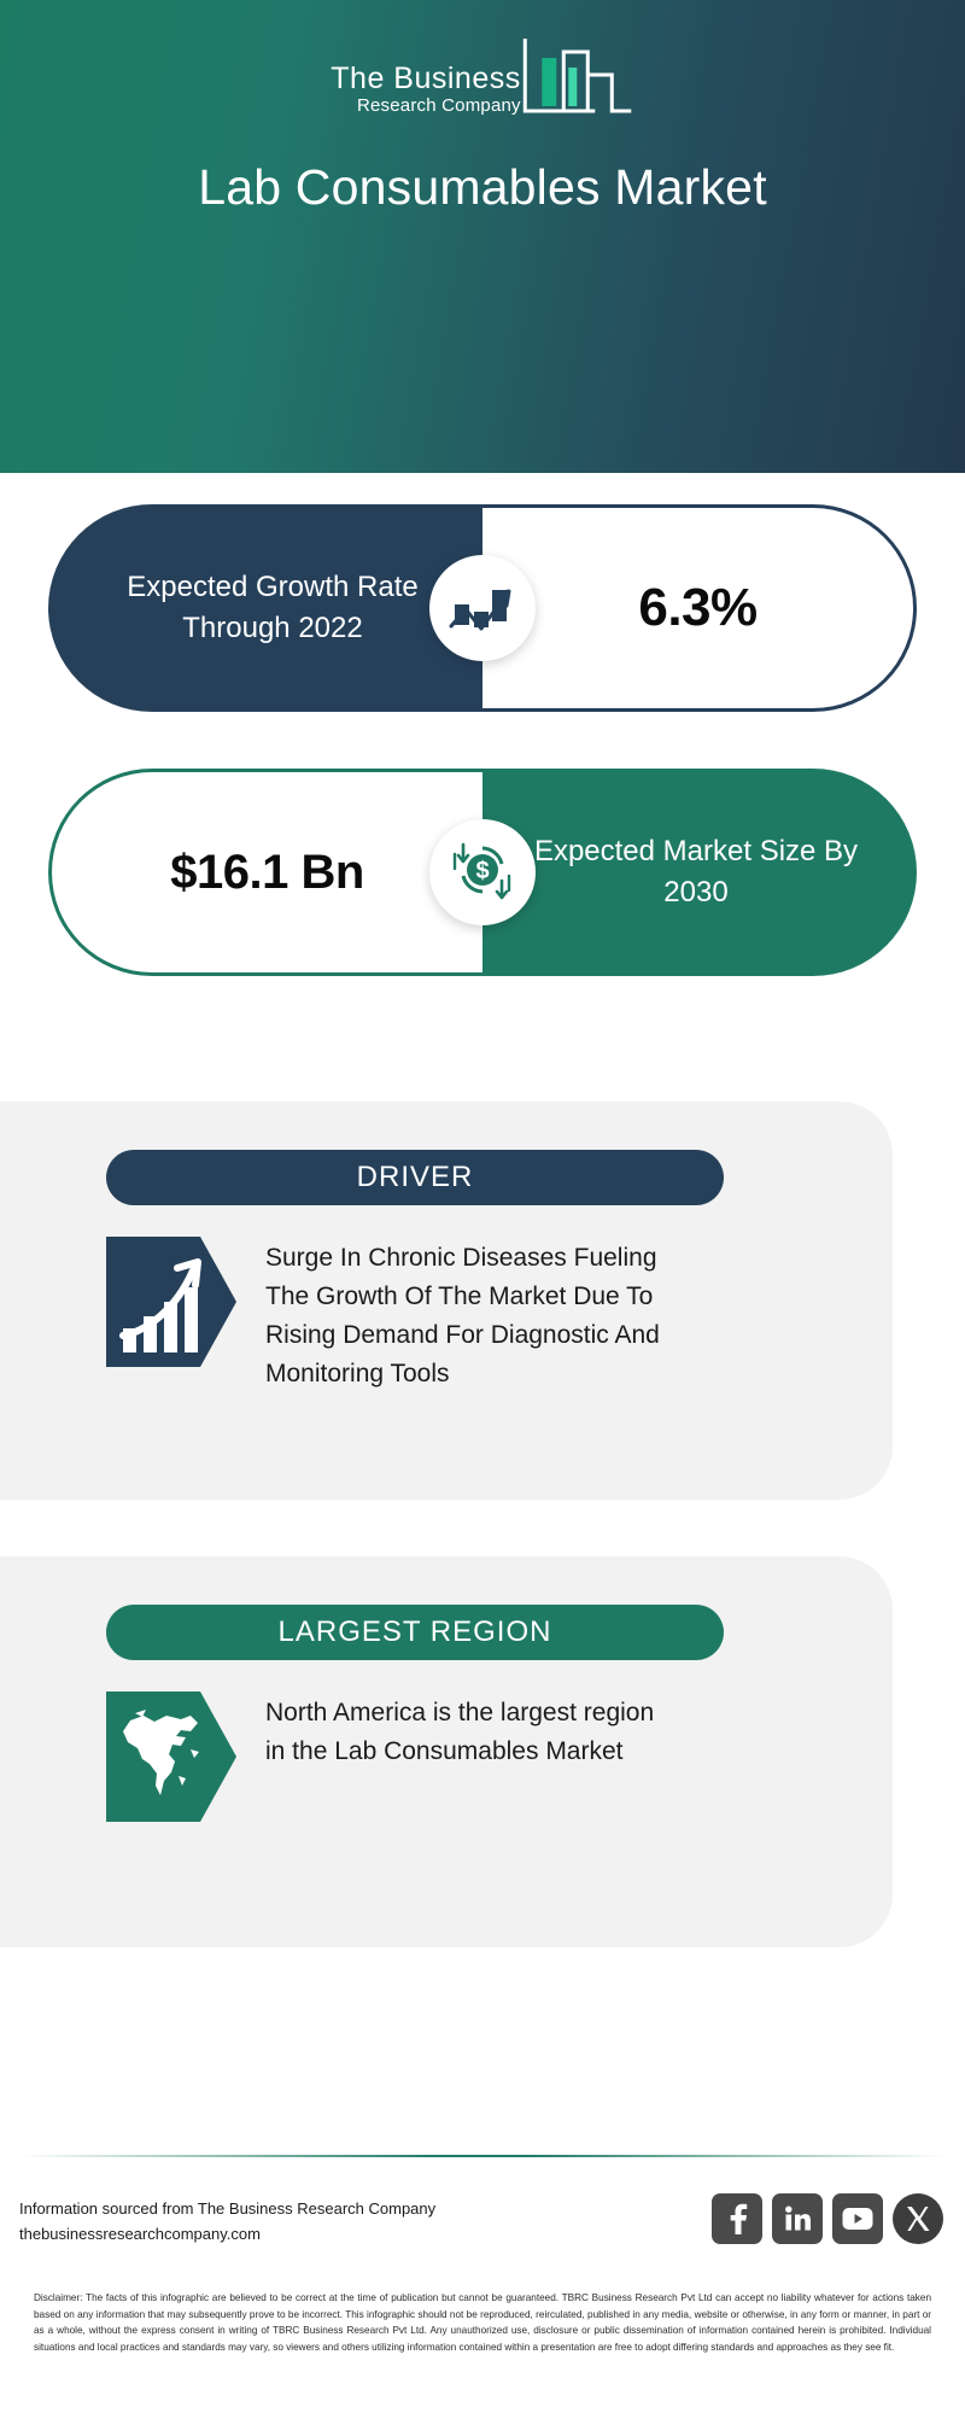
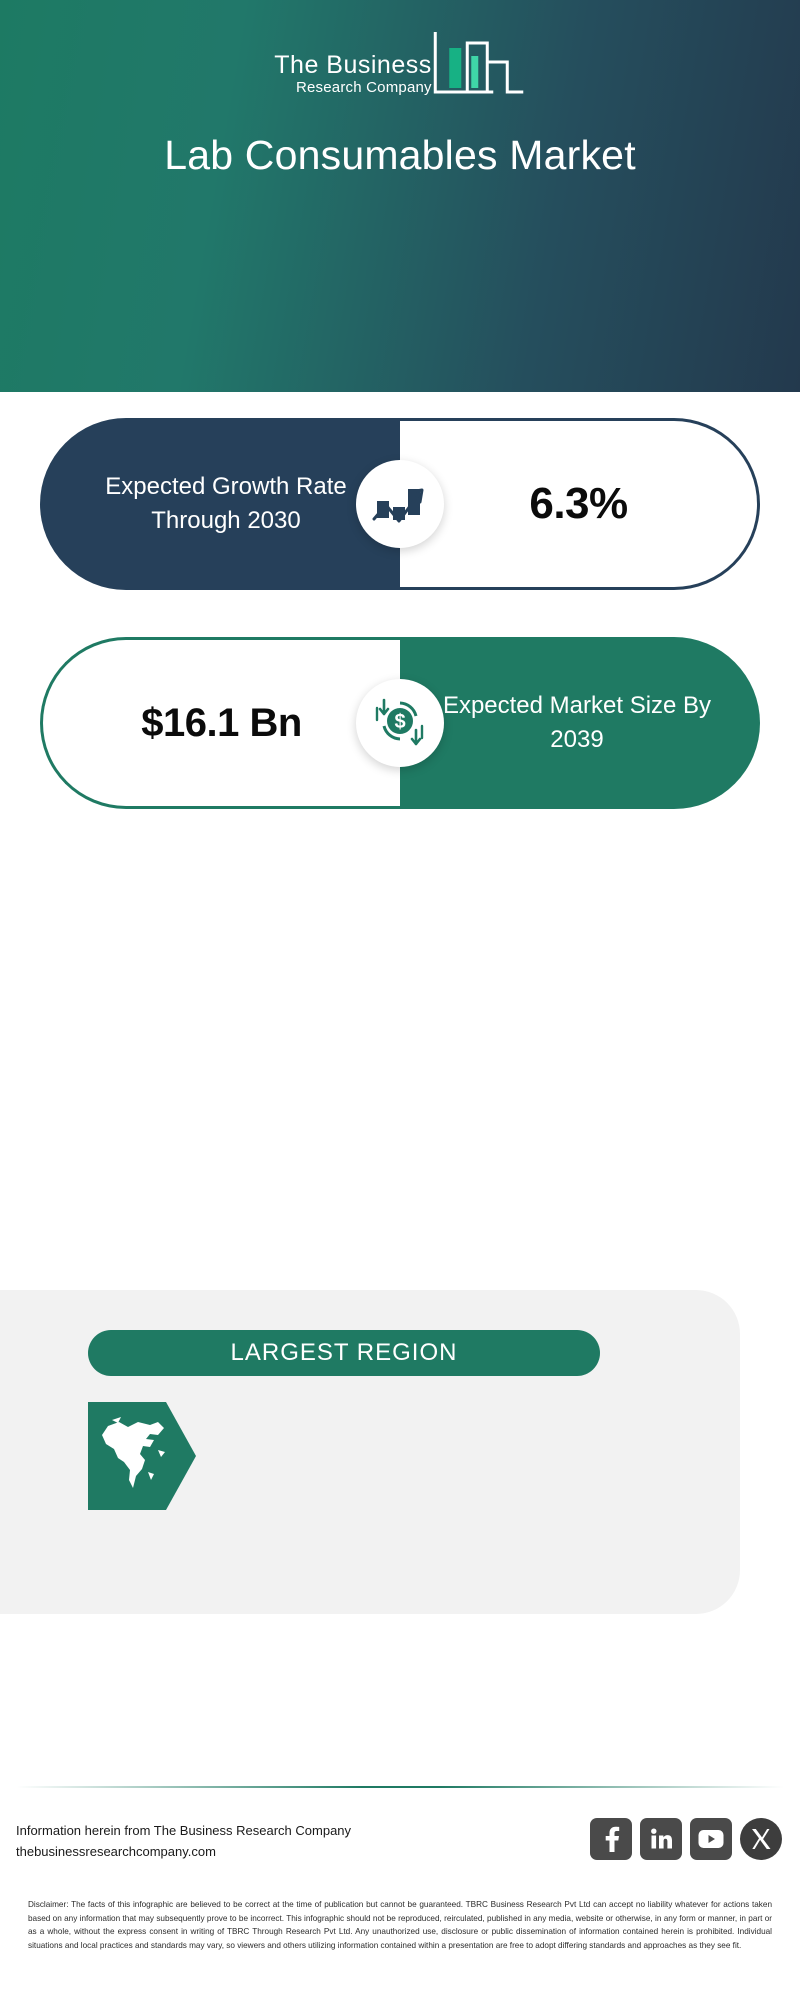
  The Business
  Research Company
  Lab Consumables Market
- Expected Growth Rate Through 2022
+ Expected Growth Rate Through 2030
  6.3%
  $16.1 Bn
- Expected Market Size By 2030
+ Expected Market Size By 2039
  $
- DRIVER
- Surge In Chronic Diseases Fueling The Growth Of The Market Due To Rising Demand For Diagnostic And Monitoring Tools
  LARGEST REGION
- North America is the largest region in the Lab Consumables Market
- Information sourced from The Business Research Company
+ Information herein from The Business Research Company
  thebusinessresearchcompany.com
- Disclaimer: The facts of this infographic are believed to be correct at the time of publication but cannot be guaranteed. TBRC Business Research Pvt Ltd can accept no liability whatever for actions taken based on any information that may subsequently prove to be incorrect. This infographic should not be reproduced, reirculated, published in any media, website or otherwise, in any form or manner, in part or as a whole, without the express consent in writing of TBRC Business Research Pvt Ltd. Any unauthorized use, disclosure or public dissemination of information contained herein is prohibited. Individual situations and local practices and standards may vary, so viewers and others utilizing information contained within a presentation are free to adopt differing standards and approaches as they see fit.
+ Disclaimer: The facts of this infographic are believed to be correct at the time of publication but cannot be guaranteed. TBRC Business Research Pvt Ltd can accept no liability whatever for actions taken based on any information that may subsequently prove to be incorrect. This infographic should not be reproduced, reirculated, published in any media, website or otherwise, in any form or manner, in part or as a whole, without the express consent in writing of TBRC Through Research Pvt Ltd. Any unauthorized use, disclosure or public dissemination of information contained herein is prohibited. Individual situations and local practices and standards may vary, so viewers and others utilizing information contained within a presentation are free to adopt differing standards and approaches as they see fit.
